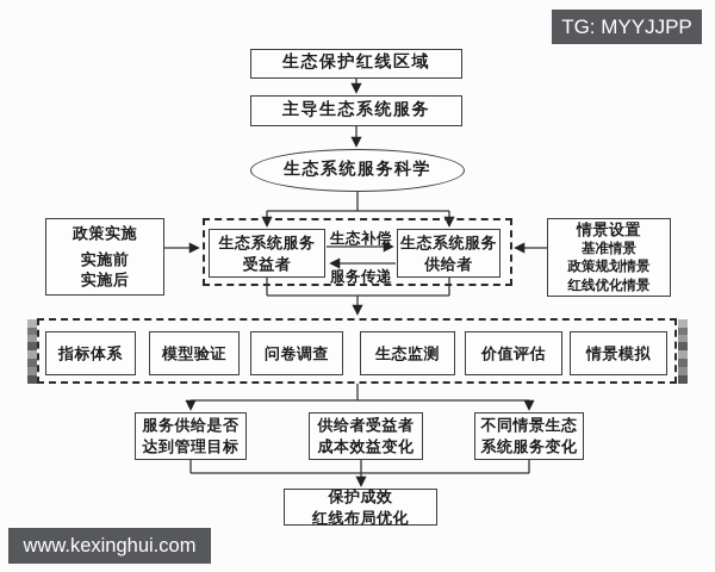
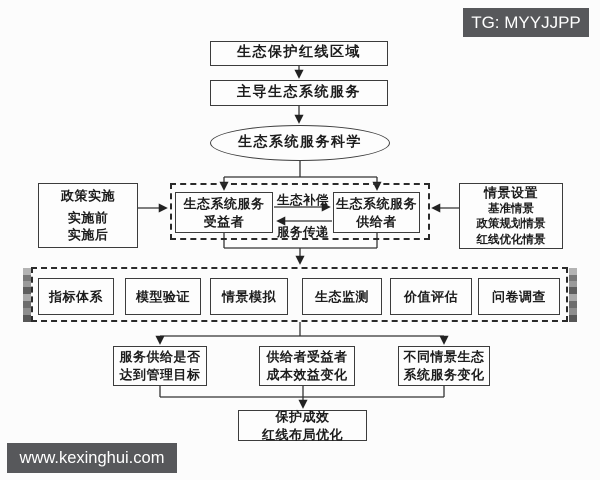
  生态保护红线区域
  主导生态系统服务
  生态系统服务科学
  生态系统服务
  受益者
  生态系统服务
  供给者
  生态补偿
  服务传递
  政策实施
  实施前
  实施后
  情景设置
  基准情景
  政策规划情景
  红线优化情景
  指标体系
  模型验证
- 问卷调查
+ 情景模拟
  生态监测
  价值评估
- 情景模拟
+ 问卷调查
  服务供给是否
  达到管理目标
  供给者受益者
  成本效益变化
  不同情景生态
  系统服务变化
  保护成效
  红线布局优化
  TG: MYYJJPP
  www.kexinghui.com
